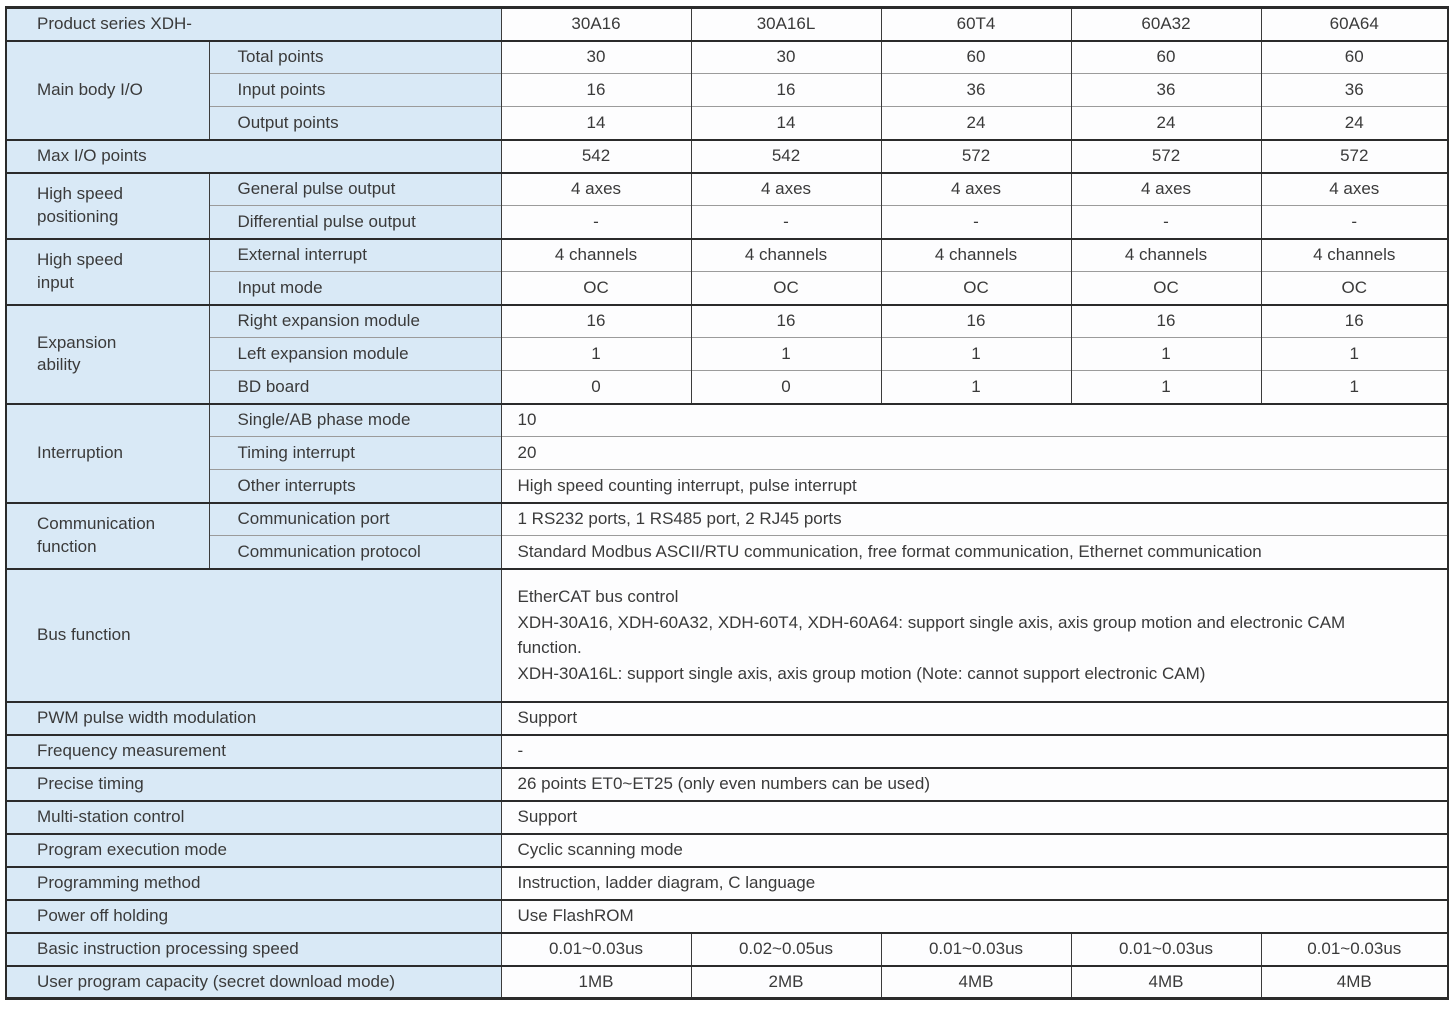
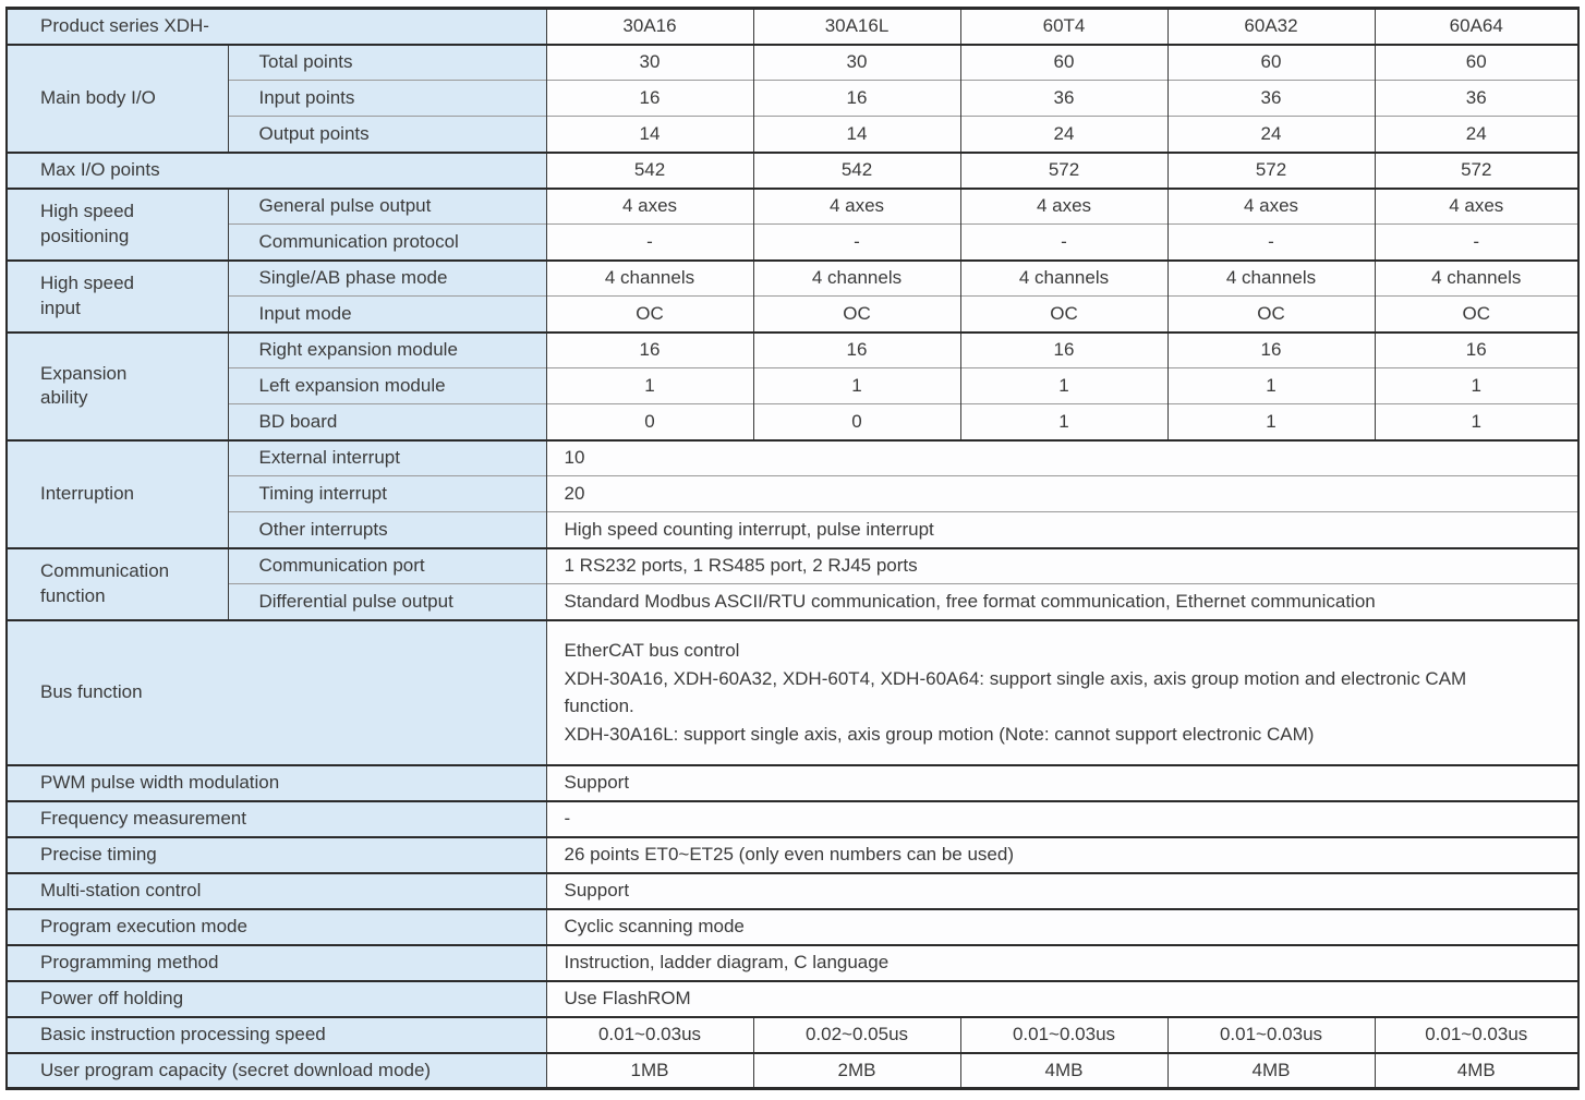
  Product series XDH-	30A16	30A16L	60T4	60A32	60A64
  Main body I/O	Total points	30	30	60	60	60
  Input points	16	16	36	36	36
  Output points	14	14	24	24	24
  Max I/O points	542	542	572	572	572
  High speed positioning	General pulse output	4 axes	4 axes	4 axes	4 axes	4 axes
- Differential pulse output	-	-	-	-	-
+ Communication protocol	-	-	-	-	-
- High speed input	External interrupt	4 channels	4 channels	4 channels	4 channels	4 channels
+ High speed input	Single/AB phase mode	4 channels	4 channels	4 channels	4 channels	4 channels
  Input mode	OC	OC	OC	OC	OC
  Expansion ability	Right expansion module	16	16	16	16	16
  Left expansion module	1	1	1	1	1
  BD board	0	0	1	1	1
- Interruption	Single/AB phase mode	10
+ Interruption	External interrupt	10
  Timing interrupt	20
  Other interrupts	High speed counting interrupt, pulse interrupt
  Communication function	Communication port	1 RS232 ports, 1 RS485 port, 2 RJ45 ports
- Communication protocol	Standard Modbus ASCII/RTU communication, free format communication, Ethernet communication
+ Differential pulse output	Standard Modbus ASCII/RTU communication, free format communication, Ethernet communication
  Bus function	EtherCAT bus controlXDH-30A16, XDH-60A32, XDH-60T4, XDH-60A64: support single axis, axis group motion and electronic CAM function.XDH-30A16L: support single axis, axis group motion (Note: cannot support electronic CAM)
  PWM pulse width modulation	Support
  Frequency measurement	-
  Precise timing	26 points ET0~ET25 (only even numbers can be used)
  Multi-station control	Support
  Program execution mode	Cyclic scanning mode
  Programming method	Instruction, ladder diagram, C language
  Power off holding	Use FlashROM
  Basic instruction processing speed	0.01~0.03us	0.02~0.05us	0.01~0.03us	0.01~0.03us	0.01~0.03us
  User program capacity (secret download mode)	1MB	2MB	4MB	4MB	4MB
